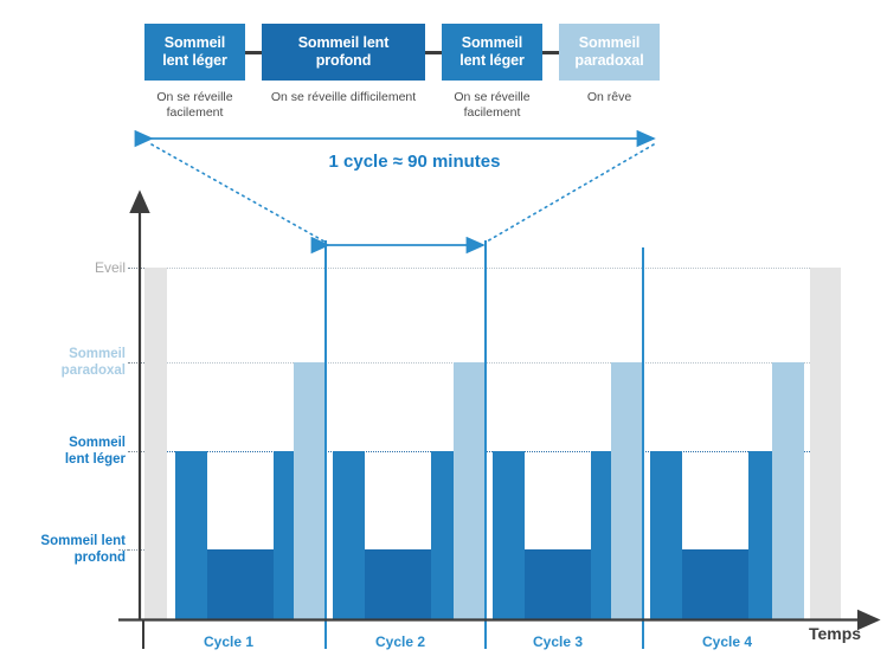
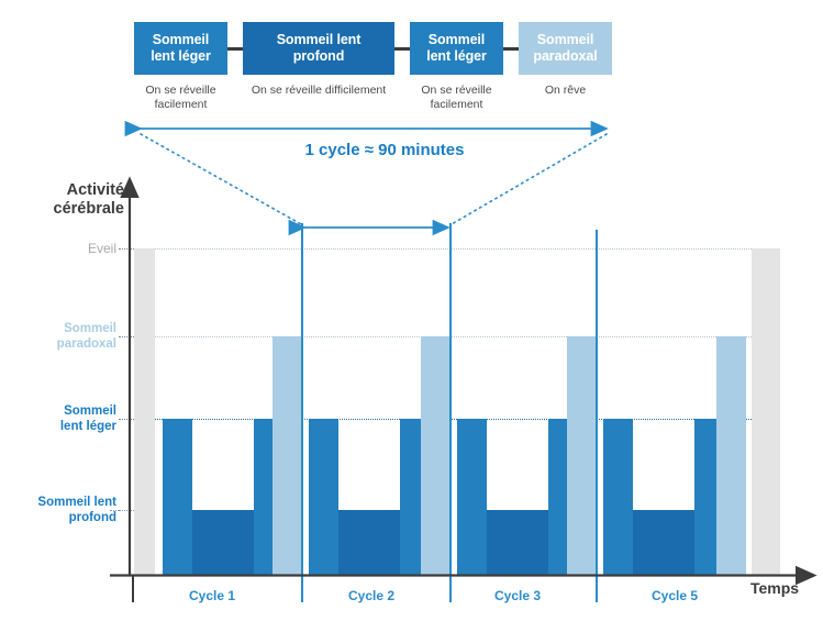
  Sommeil
  lent léger
  On se réveille
  facilement
  Sommeil lent
  profond
  On se réveille difficilement
  Sommeil
  lent léger
  On se réveille
  facilement
  Sommeil
  paradoxal
  On rêve
  1 cycle ≈ 90 minutes
+ Activité
+ cérébrale
  Temps
  Eveil
  Sommeil
  paradoxal
  Sommeil
  lent léger
  Sommeil lent
  profond
  Cycle 1
  Cycle 2
  Cycle 3
- Cycle 4
+ Cycle 5
